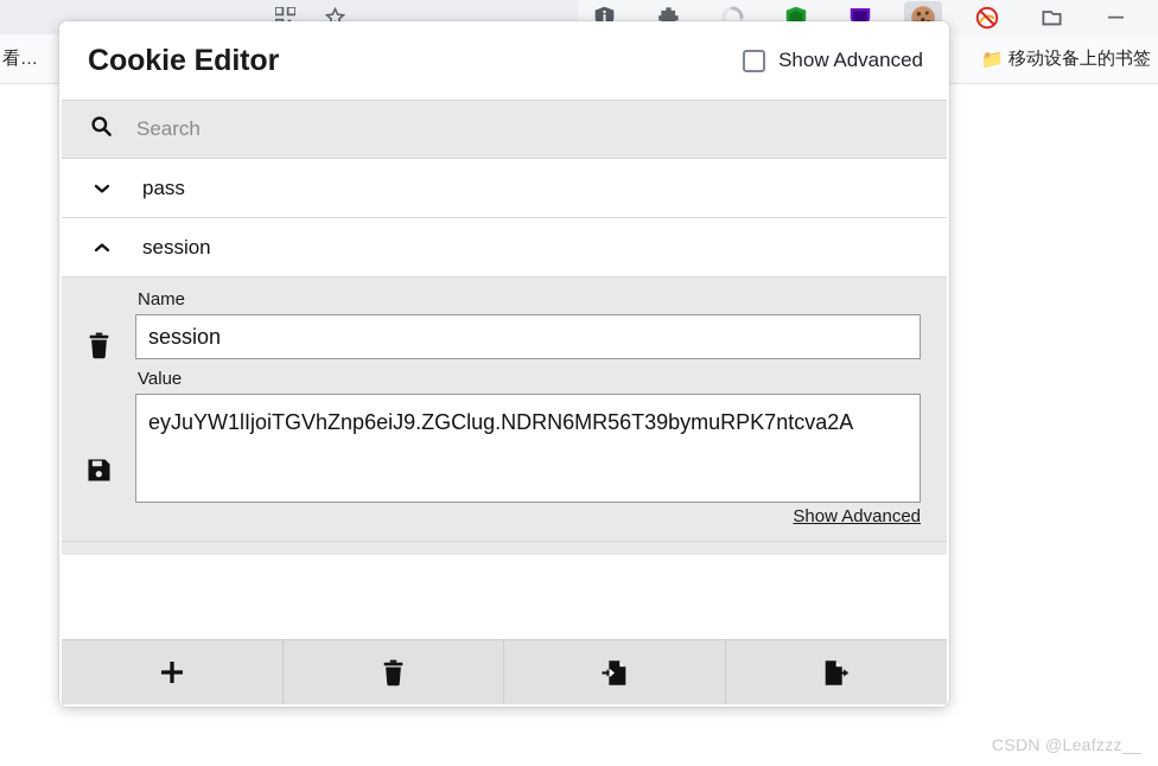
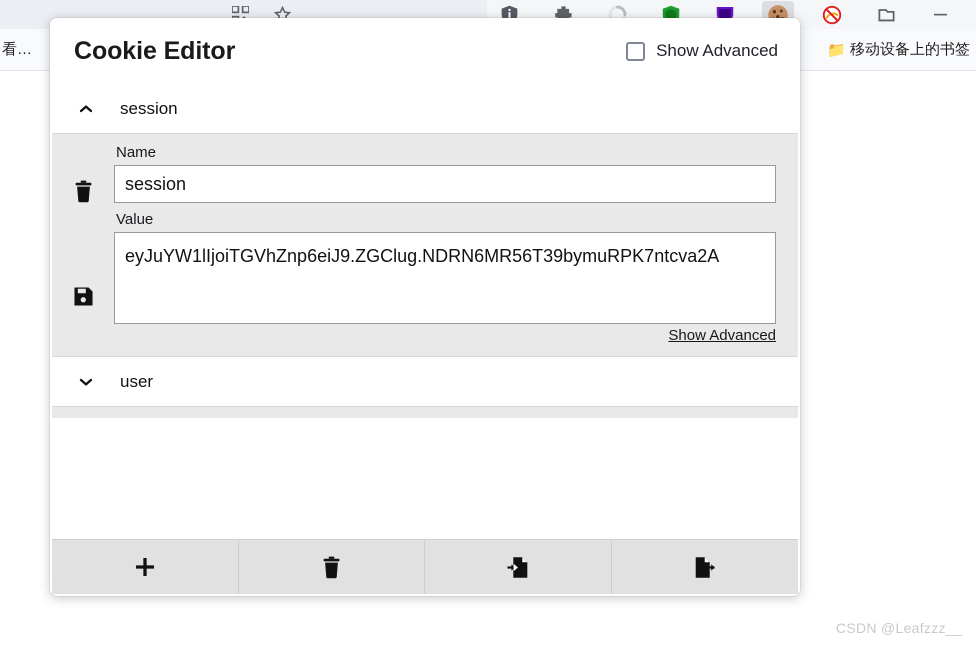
  看…
  📁
  移动设备上的书签
  Cookie Editor
  Show Advanced
- Search
- pass
  session
  Name
  session
  Value
  eyJuYW1lIjoiTGVhZnp6eiJ9.ZGClug.NDRN6MR56T39bymuRPK7ntcva2A
  Show Advanced
+ user
  CSDN @Leafzzz__
